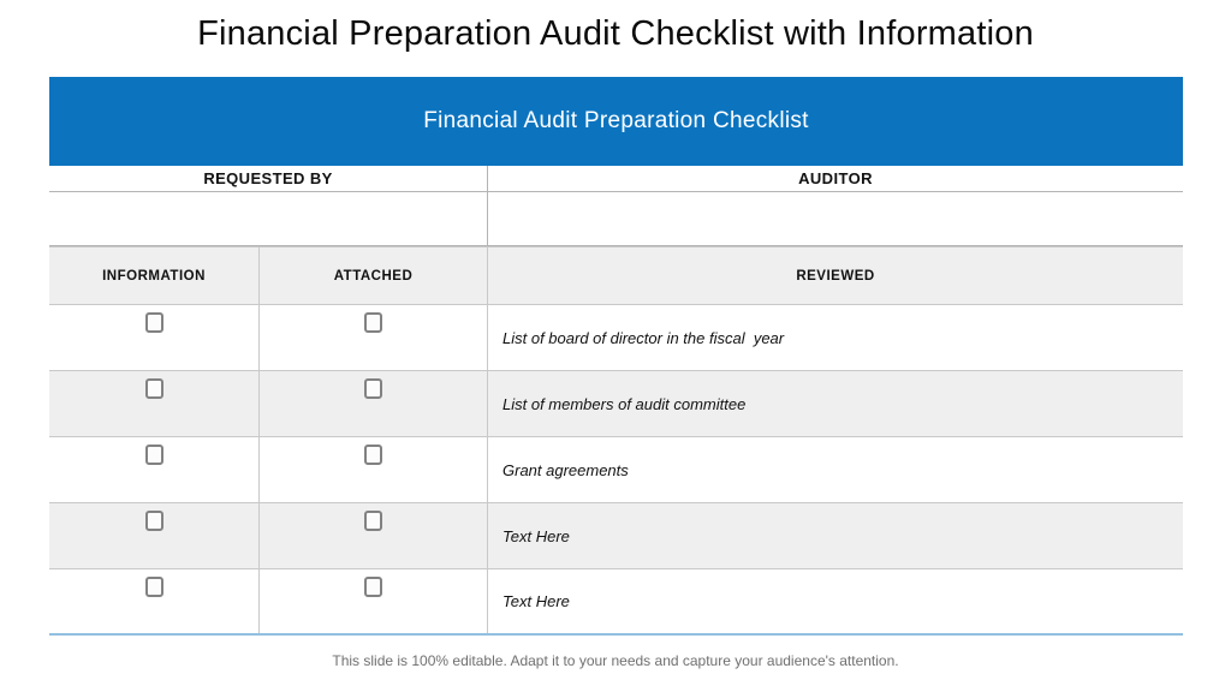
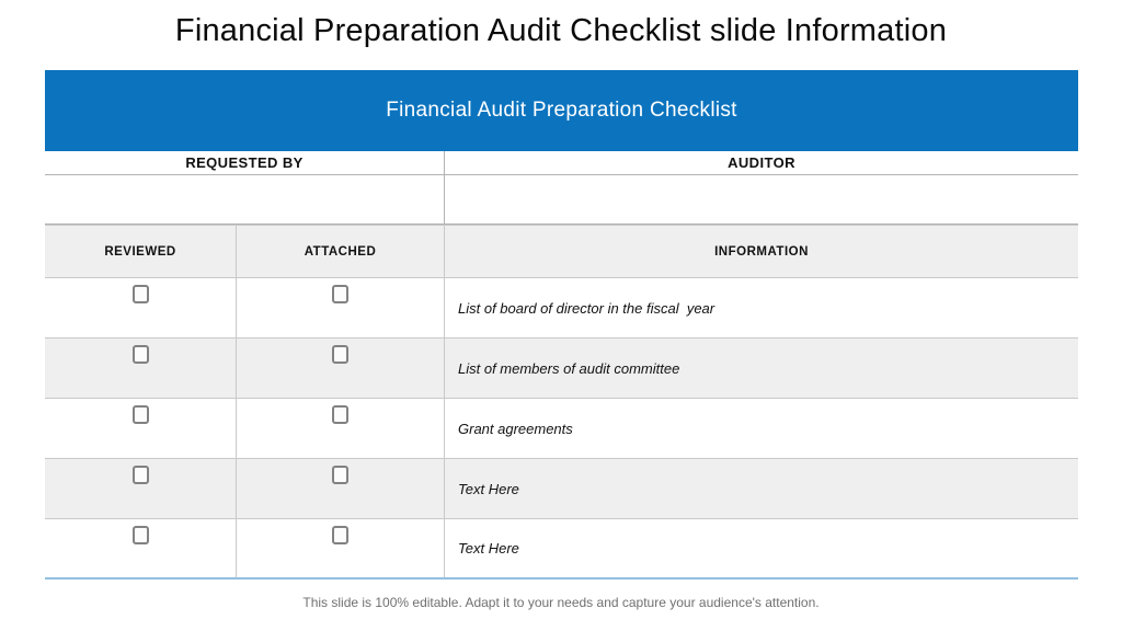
- Financial Preparation Audit Checklist with Information
+ Financial Preparation Audit Checklist slide Information
  Financial Audit Preparation Checklist
  REQUESTED BY
  AUDITOR
- INFORMATION
+ REVIEWED
  ATTACHED
- REVIEWED
+ INFORMATION
  List of board of director in the fiscal year
  List of members of audit committee
  Grant agreements
  Text Here
  Text Here
  This slide is 100% editable. Adapt it to your needs and capture your audience's attention.
